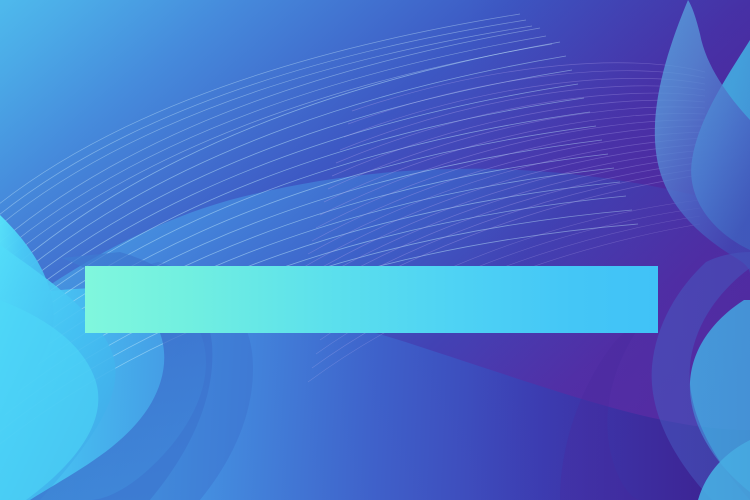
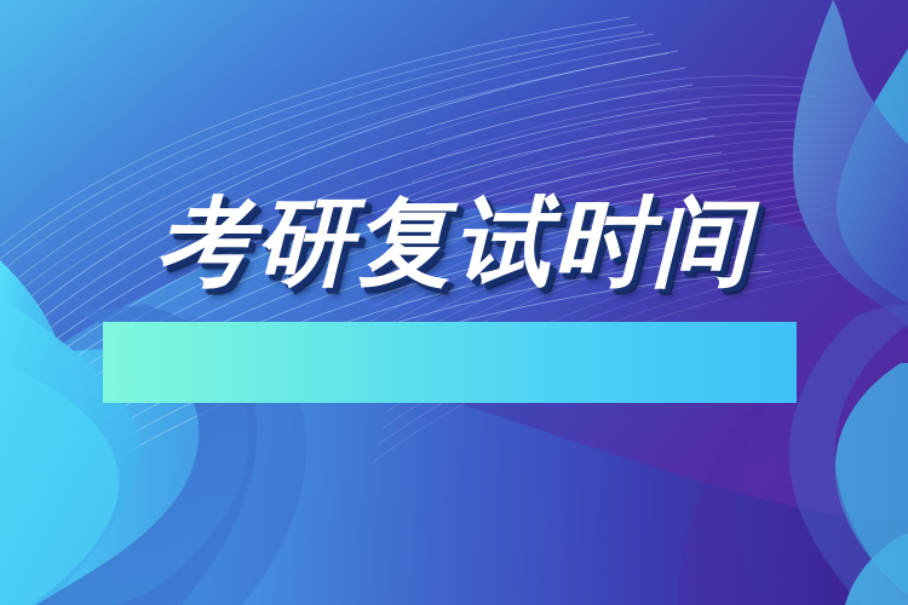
+ 考研复试时间
